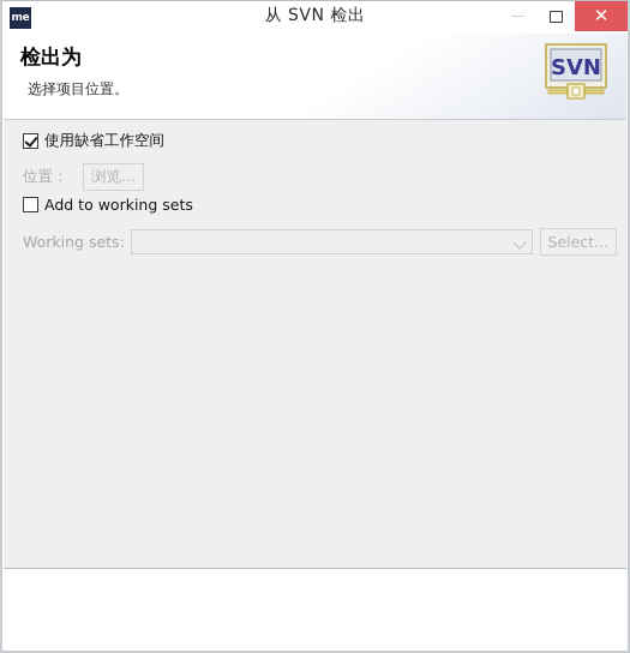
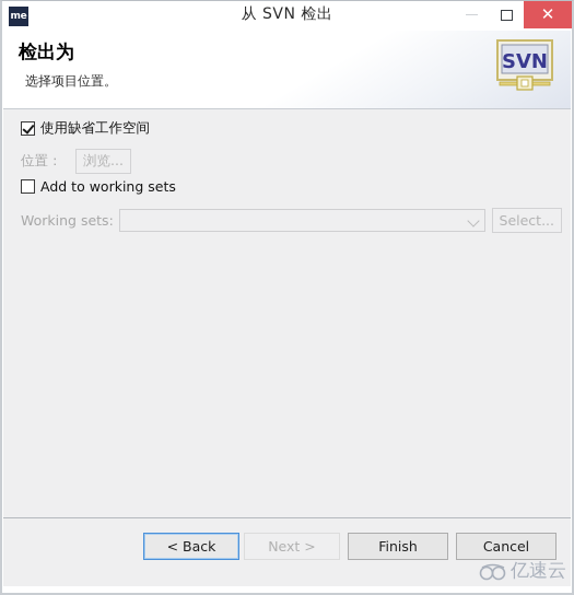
  me
  从 SVN 检出
  ✕
  检出为
  选择项目位置。
  SVN
  使用缺省工作空间
  位置：
  浏览...
  Add to working sets
  Working sets:
  Select...
+ < Back
+ Next >
+ Finish
+ Cancel
+ 亿速云
